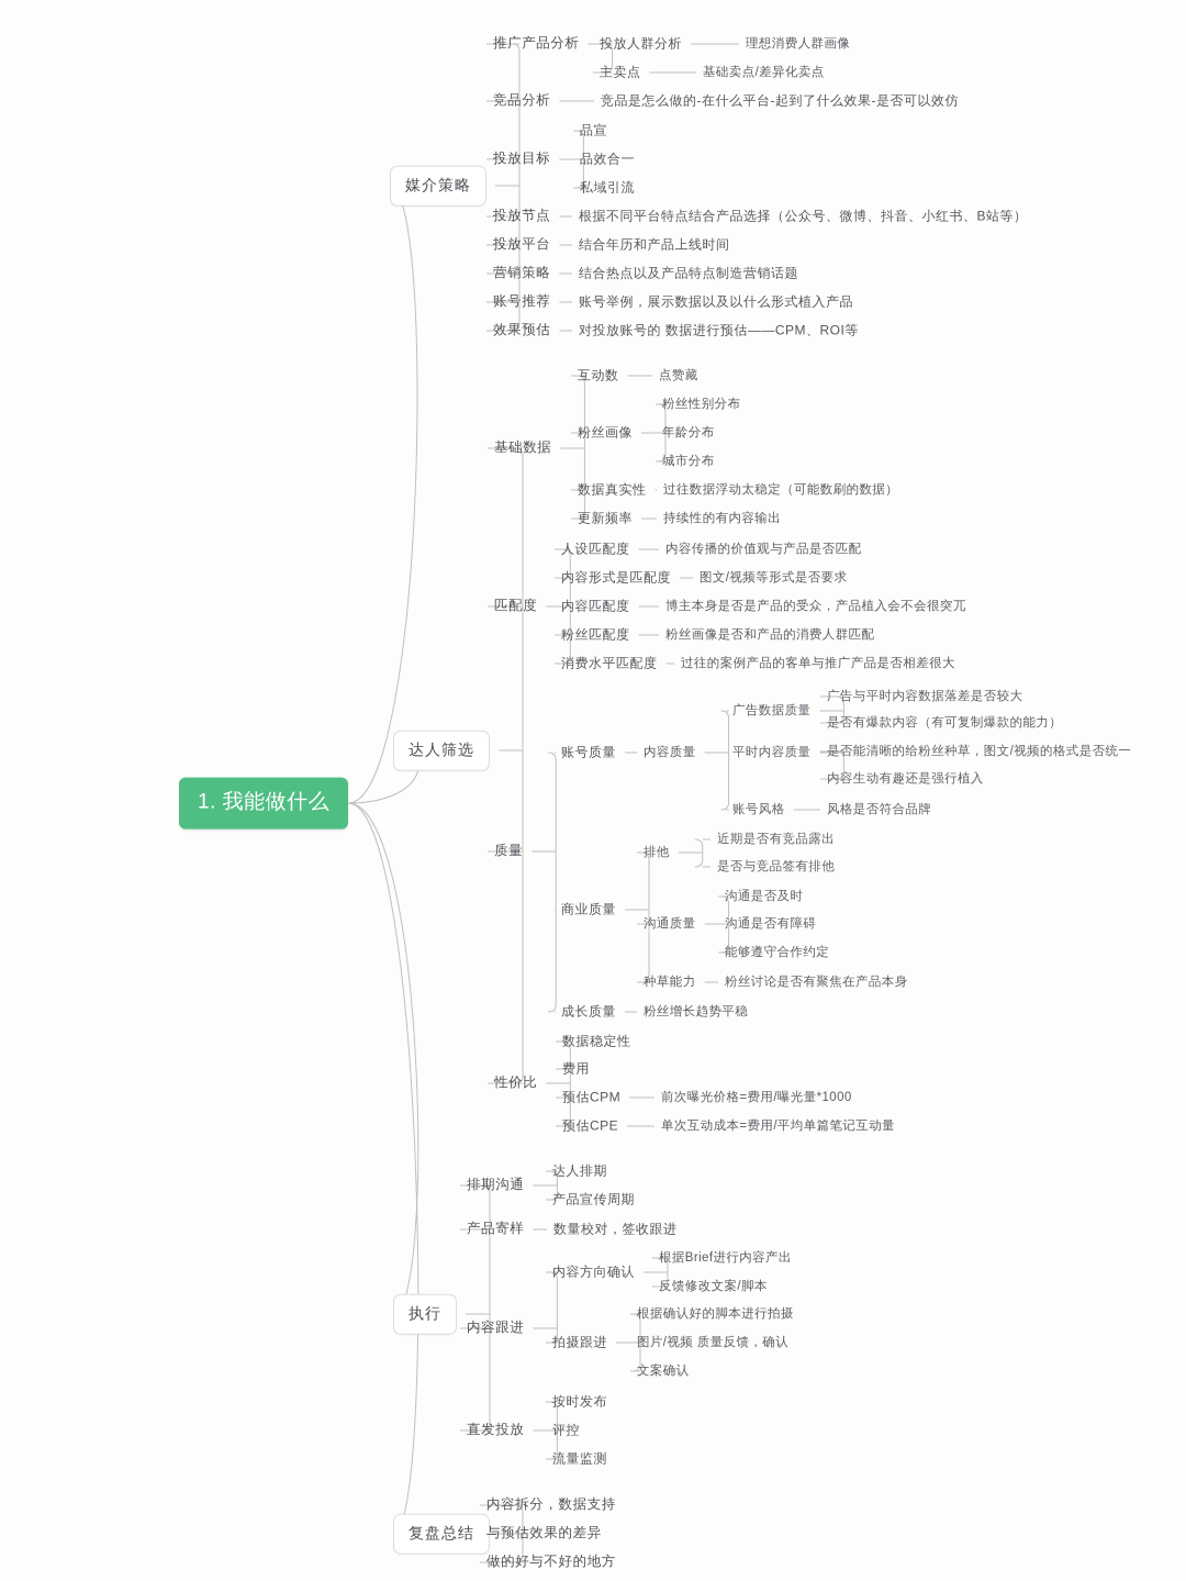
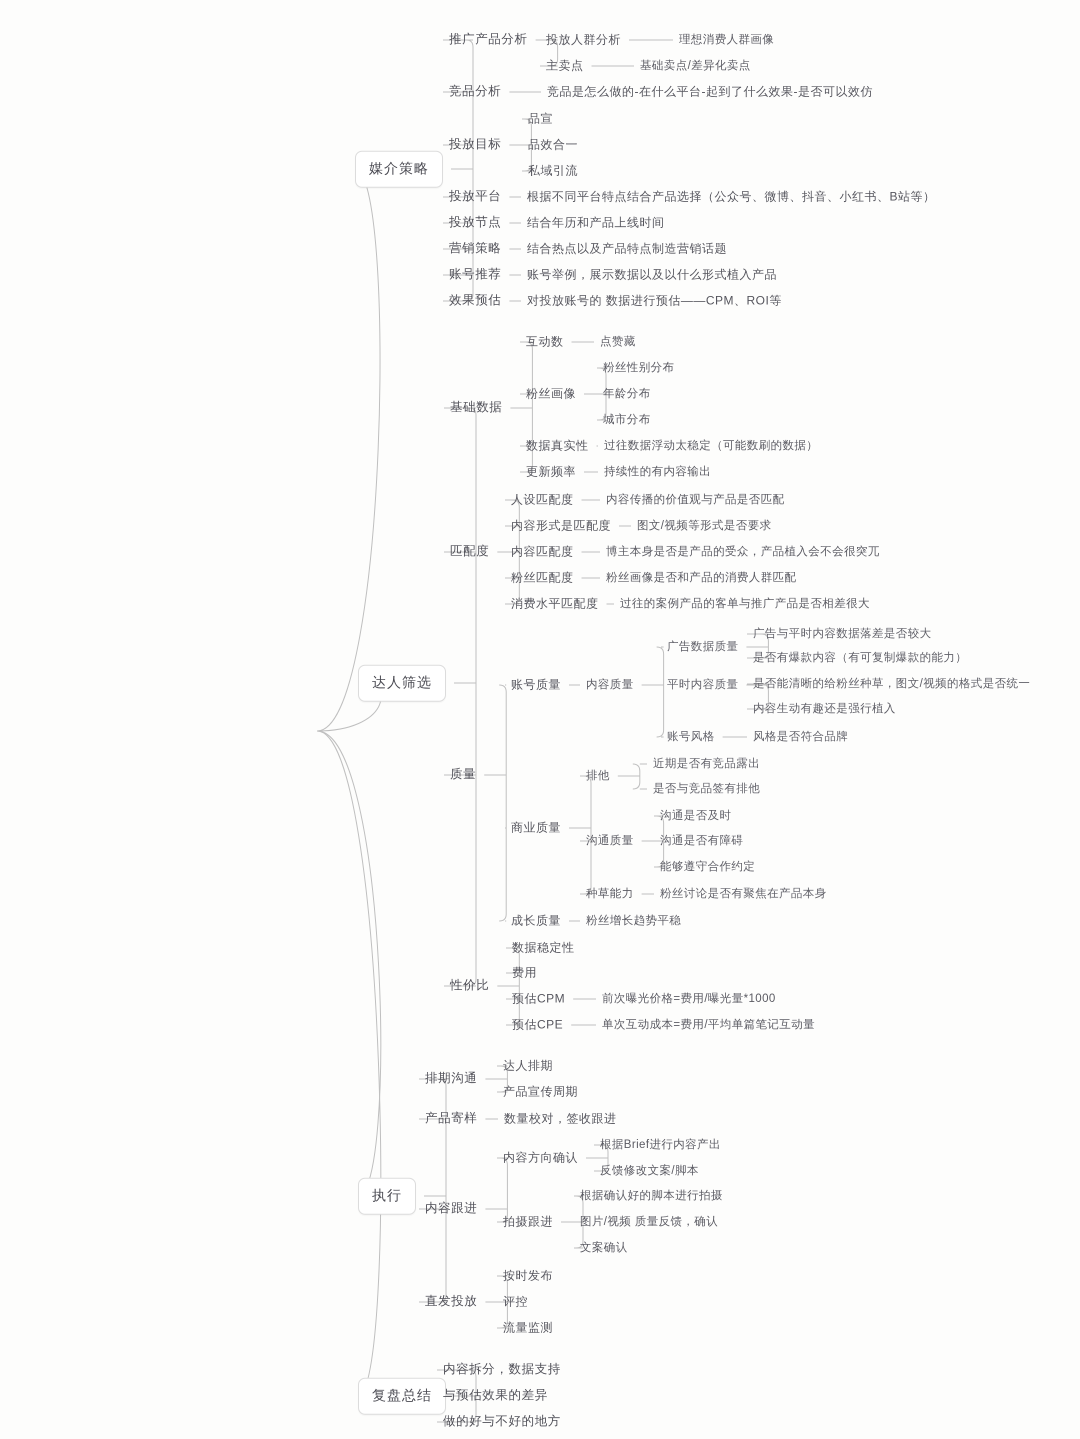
- 1. 我能做什么
  媒介策略
  推广产品分析
  投放人群分析
  理想消费人群画像
  主卖点
  基础卖点/差异化卖点
  竞品分析
  竞品是怎么做的-在什么平台-起到了什么效果-是否可以效仿
  投放目标
  品宣
  品效合一
  私域引流
- 投放节点
+ 投放平台
  根据不同平台特点结合产品选择（公众号、微博、抖音、小红书、B站等）
- 投放平台
+ 投放节点
  结合年历和产品上线时间
  营销策略
  结合热点以及产品特点制造营销话题
  账号推荐
  账号举例，展示数据以及以什么形式植入产品
  效果预估
  对投放账号的 数据进行预估——CPM、ROI等
  达人筛选
  基础数据
  互动数
  点赞藏
  粉丝画像
  粉丝性别分布
  年龄分布
  城市分布
  数据真实性
  过往数据浮动太稳定（可能数刷的数据）
  更新频率
  持续性的有内容输出
  匹配度
  人设匹配度
  内容传播的价值观与产品是否匹配
  内容形式是匹配度
  图文/视频等形式是否要求
  内容匹配度
  博主本身是否是产品的受众，产品植入会不会很突兀
  粉丝匹配度
  粉丝画像是否和产品的消费人群匹配
  消费水平匹配度
  过往的案例产品的客单与推广产品是否相差很大
  质量
  账号质量
  内容质量
  广告数据质量
  广告与平时内容数据落差是否较大
  是否有爆款内容（有可复制爆款的能力）
  平时内容质量
  是否能清晰的给粉丝种草，图文/视频的格式是否统一
  内容生动有趣还是强行植入
  账号风格
  风格是否符合品牌
  商业质量
  排他
  近期是否有竞品露出
  是否与竞品签有排他
  沟通质量
  沟通是否及时
  沟通是否有障碍
  能够遵守合作约定
  种草能力
  粉丝讨论是否有聚焦在产品本身
  成长质量
  粉丝增长趋势平稳
  性价比
  数据稳定性
  费用
  预估CPM
  前次曝光价格=费用/曝光量*1000
  预估CPE
  单次互动成本=费用/平均单篇笔记互动量
  执行
  排期沟通
  达人排期
  产品宣传周期
  产品寄样
  数量校对，签收跟进
  内容跟进
  内容方向确认
  根据Brief进行内容产出
  反馈修改文案/脚本
  拍摄跟进
  根据确认好的脚本进行拍摄
  图片/视频 质量反馈，确认
  文案确认
  直发投放
  按时发布
  评控
  流量监测
  复盘总结
  内容拆分，数据支持
  与预估效果的差异
  做的好与不好的地方
